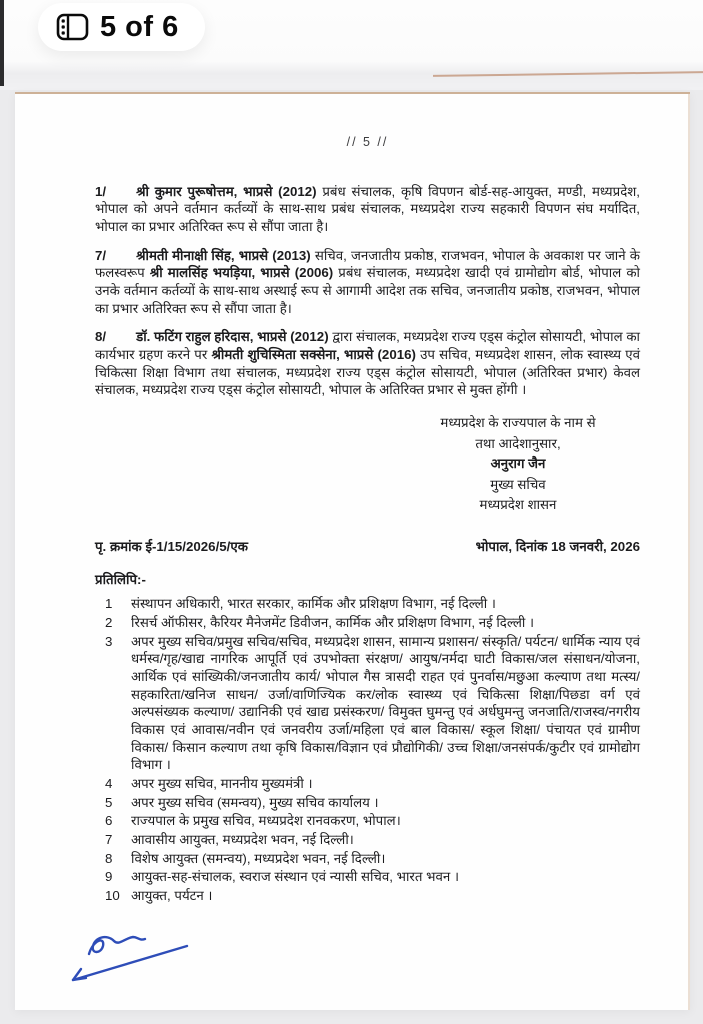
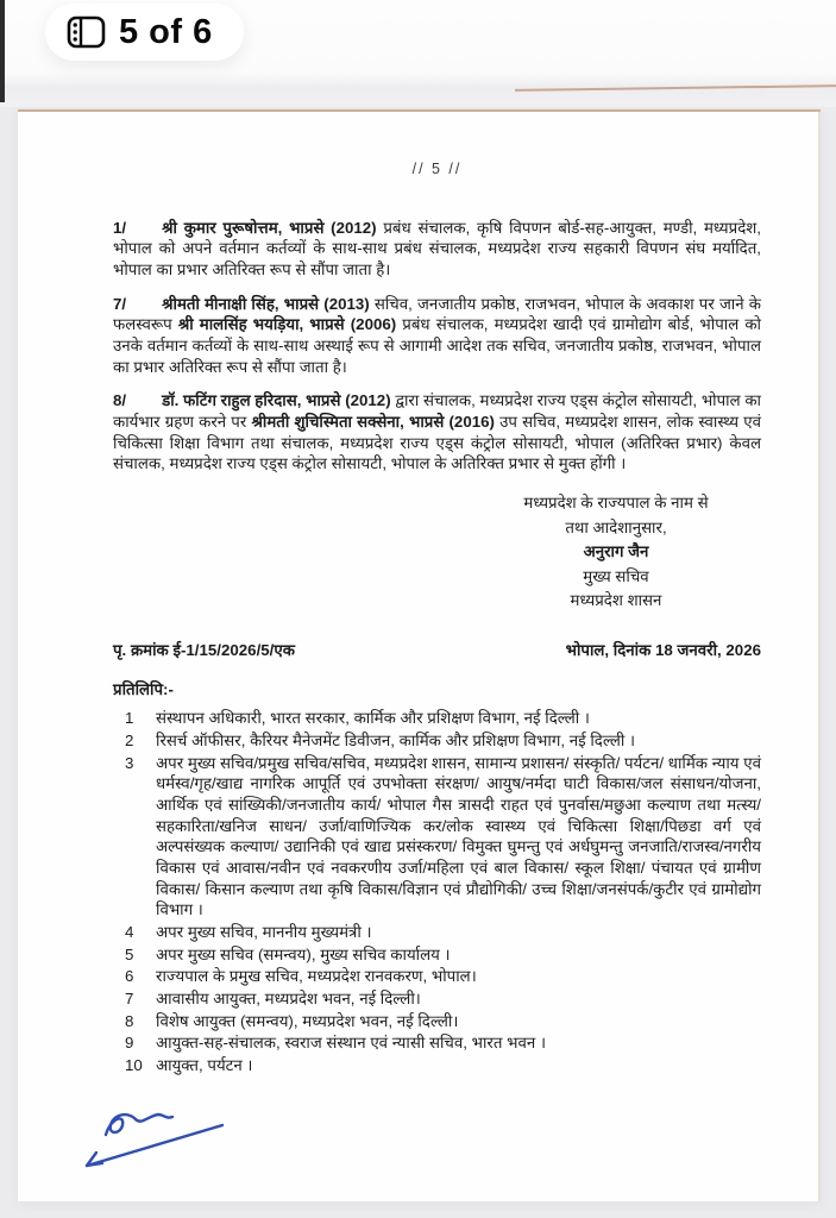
  5 of 6
  // 5 //
  1/ श्री कुमार पुरूषोत्तम, भाप्रसे (2012) प्रबंध संचालक, कृषि विपणन बोर्ड-सह-आयुक्त, मण्डी, मध्यप्रदेश, भोपाल को अपने वर्तमान कर्तव्यों के साथ-साथ प्रबंध संचालक, मध्यप्रदेश राज्य सहकारी विपणन संघ मर्यादित, भोपाल का प्रभार अतिरिक्त रूप से सौंपा जाता है।
  7/ श्रीमती मीनाक्षी सिंह, भाप्रसे (2013) सचिव, जनजातीय प्रकोष्ठ, राजभवन, भोपाल के अवकाश पर जाने के फलस्वरूप श्री मालसिंह भयड़िया, भाप्रसे (2006) प्रबंध संचालक, मध्यप्रदेश खादी एवं ग्रामोद्योग बोर्ड, भोपाल को उनके वर्तमान कर्तव्यों के साथ-साथ अस्थाई रूप से आगामी आदेश तक सचिव, जनजातीय प्रकोष्ठ, राजभवन, भोपाल का प्रभार अतिरिक्त रूप से सौंपा जाता है।
  8/ डॉ. फटिंग राहुल हरिदास, भाप्रसे (2012) द्वारा संचालक, मध्यप्रदेश राज्य एड्स कंट्रोल सोसायटी, भोपाल का कार्यभार ग्रहण करने पर श्रीमती शुचिस्मिता सक्सेना, भाप्रसे (2016) उप सचिव, मध्यप्रदेश शासन, लोक स्वास्थ्य एवं चिकित्सा शिक्षा विभाग तथा संचालक, मध्यप्रदेश राज्य एड्स कंट्रोल सोसायटी, भोपाल (अतिरिक्त प्रभार) केवल संचालक, मध्यप्रदेश राज्य एड्स कंट्रोल सोसायटी, भोपाल के अतिरिक्त प्रभार से मुक्त होंगी ।
  मध्यप्रदेश के राज्यपाल के नाम से
  तथा आदेशानुसार,
  अनुराग जैन
  मुख्य सचिव
  मध्यप्रदेश शासन
  पृ. क्रमांक ई-1/15/2026/5/एक
  भोपाल, दिनांक 18 जनवरी, 2026
  प्रतिलिपि:-
  1
  संस्थापन अधिकारी, भारत सरकार, कार्मिक और प्रशिक्षण विभाग, नई दिल्ली ।
  2
  रिसर्च ऑफीसर, कैरियर मैनेजमेंट डिवीजन, कार्मिक और प्रशिक्षण विभाग, नई दिल्ली ।
  3
- अपर मुख्य सचिव/प्रमुख सचिव/सचिव, मध्यप्रदेश शासन, सामान्य प्रशासन/ संस्कृति/ पर्यटन/ धार्मिक न्याय एवं धर्मस्व/गृह/खाद्य नागरिक आपूर्ति एवं उपभोक्ता संरक्षण/ आयुष/नर्मदा घाटी विकास/जल संसाधन/योजना, आर्थिक एवं सांख्यिकी/जनजातीय कार्य/ भोपाल गैस त्रासदी राहत एवं पुनर्वास/मछुआ कल्याण तथा मत्स्य/सहकारिता/खनिज साधन/ उर्जा/वाणिज्यिक कर/लोक स्वास्थ्य एवं चिकित्सा शिक्षा/पिछडा वर्ग एवं अल्पसंख्यक कल्याण/ उद्यानिकी एवं खाद्य प्रसंस्करण/ विमुक्त घुमन्तु एवं अर्धघुमन्तु जनजाति/राजस्व/नगरीय विकास एवं आवास/नवीन एवं जनवरीय उर्जा/महिला एवं बाल विकास/ स्कूल शिक्षा/ पंचायत एवं ग्रामीण विकास/ किसान कल्याण तथा कृषि विकास/विज्ञान एवं प्रौद्योगिकी/ उच्च शिक्षा/जनसंपर्क/कुटीर एवं ग्रामोद्योग विभाग ।
+ अपर मुख्य सचिव/प्रमुख सचिव/सचिव, मध्यप्रदेश शासन, सामान्य प्रशासन/ संस्कृति/ पर्यटन/ धार्मिक न्याय एवं धर्मस्व/गृह/खाद्य नागरिक आपूर्ति एवं उपभोक्ता संरक्षण/ आयुष/नर्मदा घाटी विकास/जल संसाधन/योजना, आर्थिक एवं सांख्यिकी/जनजातीय कार्य/ भोपाल गैस त्रासदी राहत एवं पुनर्वास/मछुआ कल्याण तथा मत्स्य/सहकारिता/खनिज साधन/ उर्जा/वाणिज्यिक कर/लोक स्वास्थ्य एवं चिकित्सा शिक्षा/पिछडा वर्ग एवं अल्पसंख्यक कल्याण/ उद्यानिकी एवं खाद्य प्रसंस्करण/ विमुक्त घुमन्तु एवं अर्धघुमन्तु जनजाति/राजस्व/नगरीय विकास एवं आवास/नवीन एवं नवकरणीय उर्जा/महिला एवं बाल विकास/ स्कूल शिक्षा/ पंचायत एवं ग्रामीण विकास/ किसान कल्याण तथा कृषि विकास/विज्ञान एवं प्रौद्योगिकी/ उच्च शिक्षा/जनसंपर्क/कुटीर एवं ग्रामोद्योग विभाग ।
  4
  अपर मुख्य सचिव, माननीय मुख्यमंत्री ।
  5
  अपर मुख्य सचिव (समन्वय), मुख्य सचिव कार्यालय ।
  6
  राज्यपाल के प्रमुख सचिव, मध्यप्रदेश रानवकरण, भोपाल।
  7
  आवासीय आयुक्त, मध्यप्रदेश भवन, नई दिल्ली।
  8
  विशेष आयुक्त (समन्वय), मध्यप्रदेश भवन, नई दिल्ली।
  9
  आयुक्त-सह-संचालक, स्वराज संस्थान एवं न्यासी सचिव, भारत भवन ।
  10
  आयुक्त, पर्यटन ।
